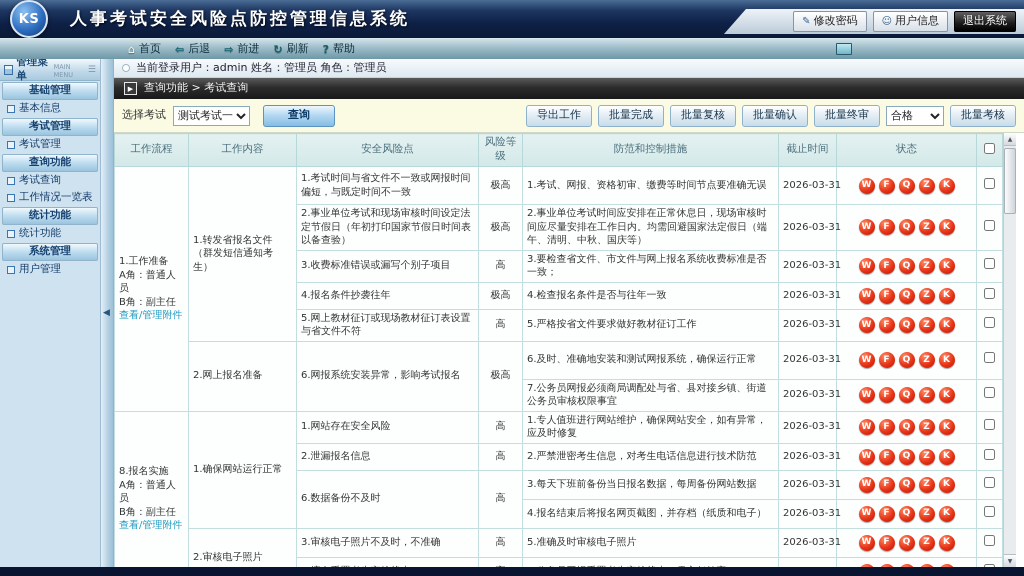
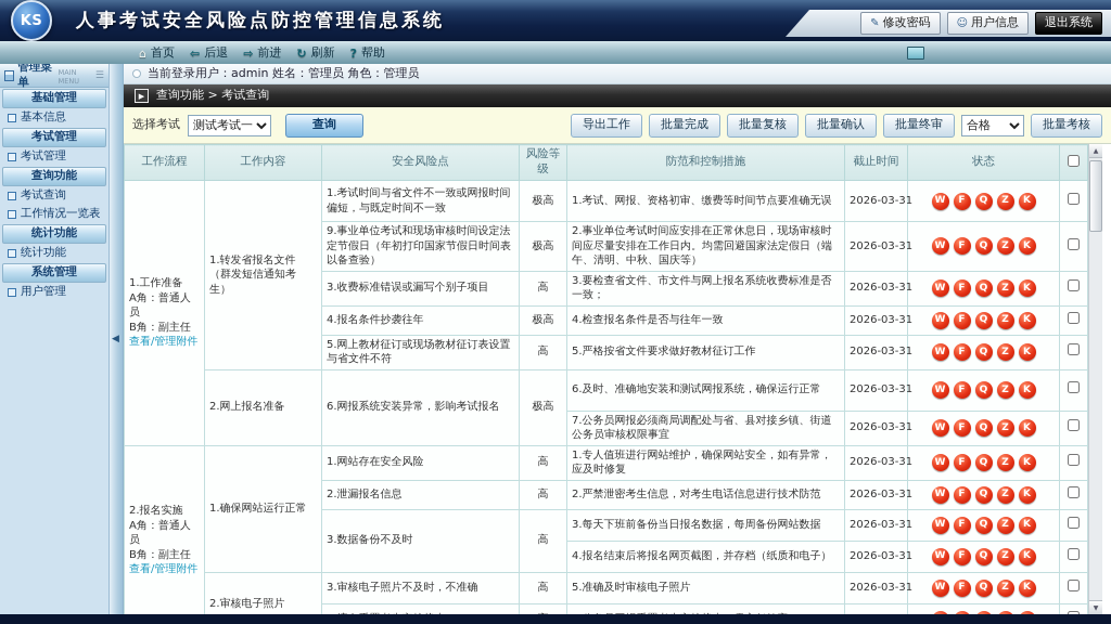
  KS
  人事考试安全风险点防控管理信息系统
  ✎
  修改密码
  ☺
  用户信息
  退出系统
  ⌂
  首页
  ⇦
  后退
  ⇨
  前进
  ↻
  刷新
  ?
  帮助
  管理菜单
  MAIN MENU
  ☰
  基础管理
  基本信息
  考试管理
  考试管理
  查询功能
  考试查询
  工作情况一览表
  统计功能
  统计功能
  系统管理
  用户管理
  ◀
  当前登录用户：admin 姓名：管理员 角色：管理员
  ▶
  查询功能 > 考试查询
  选择考试
  测试考试一
  查询
  导出工作
  批量完成
  批量复核
  批量确认
  批量终审
  合格
  批量考核
  工作流程	工作内容	安全风险点	风险等级	防范和控制措施	截止时间	状态
  1.工作准备 A角：普通人员 B角：副主任 查看/管理附件	1.转发省报名文件（群发短信通知考生）	1.考试时间与省文件不一致或网报时间偏短，与既定时间不一致	极高	1.考试、网报、资格初审、缴费等时间节点要准确无误	2026-03-31	W F Q Z K
- 2.事业单位考试和现场审核时间设定法定节假日（年初打印国家节假日时间表以备查验）	极高	2.事业单位考试时间应安排在正常休息日，现场审核时间应尽量安排在工作日内。均需回避国家法定假日（端午、清明、中秋、国庆等）	2026-03-31	W F Q Z K
+ 9.事业单位考试和现场审核时间设定法定节假日（年初打印国家节假日时间表以备查验）	极高	2.事业单位考试时间应安排在正常休息日，现场审核时间应尽量安排在工作日内。均需回避国家法定假日（端午、清明、中秋、国庆等）	2026-03-31	W F Q Z K
  3.收费标准错误或漏写个别子项目	高	3.要检查省文件、市文件与网上报名系统收费标准是否一致；	2026-03-31	W F Q Z K
  4.报名条件抄袭往年	极高	4.检查报名条件是否与往年一致	2026-03-31	W F Q Z K
  5.网上教材征订或现场教材征订表设置与省文件不符	高	5.严格按省文件要求做好教材征订工作	2026-03-31	W F Q Z K
  2.网上报名准备	6.网报系统安装异常，影响考试报名	极高	6.及时、准确地安装和测试网报系统，确保运行正常	2026-03-31	W F Q Z K
  7.公务员网报必须商局调配处与省、县对接乡镇、街道公务员审核权限事宜	2026-03-31	W F Q Z K
- 8.报名实施 A角：普通人员 B角：副主任 查看/管理附件	1.确保网站运行正常	1.网站存在安全风险	高	1.专人值班进行网站维护，确保网站安全，如有异常，应及时修复	2026-03-31	W F Q Z K
+ 2.报名实施 A角：普通人员 B角：副主任 查看/管理附件	1.确保网站运行正常	1.网站存在安全风险	高	1.专人值班进行网站维护，确保网站安全，如有异常，应及时修复	2026-03-31	W F Q Z K
  2.泄漏报名信息	高	2.严禁泄密考生信息，对考生电话信息进行技术防范	2026-03-31	W F Q Z K
- 6.数据备份不及时	高	3.每天下班前备份当日报名数据，每周备份网站数据	2026-03-31	W F Q Z K
+ 3.数据备份不及时	高	3.每天下班前备份当日报名数据，每周备份网站数据	2026-03-31	W F Q Z K
  4.报名结束后将报名网页截图，并存档（纸质和电子）	2026-03-31	W F Q Z K
  2.审核电子照片	3.审核电子照片不及时，不准确	高	5.准确及时审核电子照片	2026-03-31	W F Q Z K
